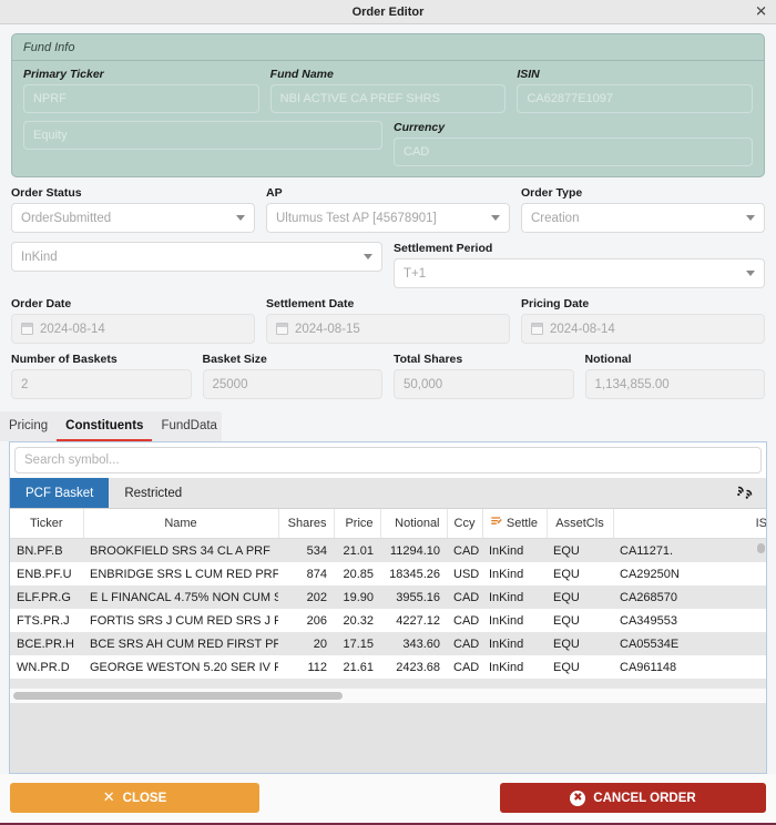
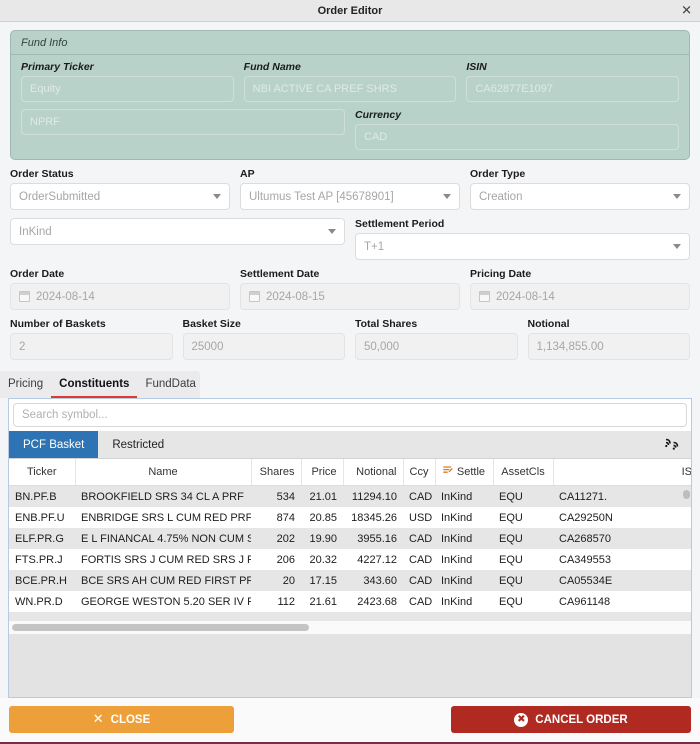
  Order Editor
  ✕
  Fund Info
  Primary Ticker
- NPRF
+ Equity
  Fund Name
  NBI ACTIVE CA PREF SHRS
  ISIN
  CA62877E1097
- Equity
+ NPRF
  Currency
  CAD
  Order Status
  OrderSubmitted
  AP
  Ultumus Test AP [45678901]
  Order Type
  Creation
  InKind
  Settlement Period
  T+1
  Order Date
  2024-08-14
  Settlement Date
  2024-08-15
  Pricing Date
  2024-08-14
  Number of Baskets
  2
  Basket Size
  25000
  Total Shares
  50,000
  Notional
  1,134,855.00
  Pricing
  Constituents
  FundData
  Search symbol...
  PCF Basket
  Restricted
  Ticker	Name	Shares	Price	Notional	Ccy	Settle	AssetCls	IS
  BN.PF.B	BROOKFIELD SRS 34 CL A PRF	534	21.01	11294.10	CAD	InKind	EQU	CA11271.
  ENB.PF.U	ENBRIDGE SRS L CUM RED PRF	874	20.85	18345.26	USD	InKind	EQU	CA29250N
  ELF.PR.G	E L FINANCAL 4.75% NON CUM S	202	19.90	3955.16	CAD	InKind	EQU	CA268570
  FTS.PR.J	FORTIS SRS J CUM RED SRS J P	206	20.32	4227.12	CAD	InKind	EQU	CA349553
  BCE.PR.H	BCE SRS AH CUM RED FIRST PR	20	17.15	343.60	CAD	InKind	EQU	CA05534E
  WN.PR.D	GEORGE WESTON 5.20 SER IV P	112	21.61	2423.68	CAD	InKind	EQU	CA961148
  ✕
  CLOSE
  ✖
  CANCEL ORDER
